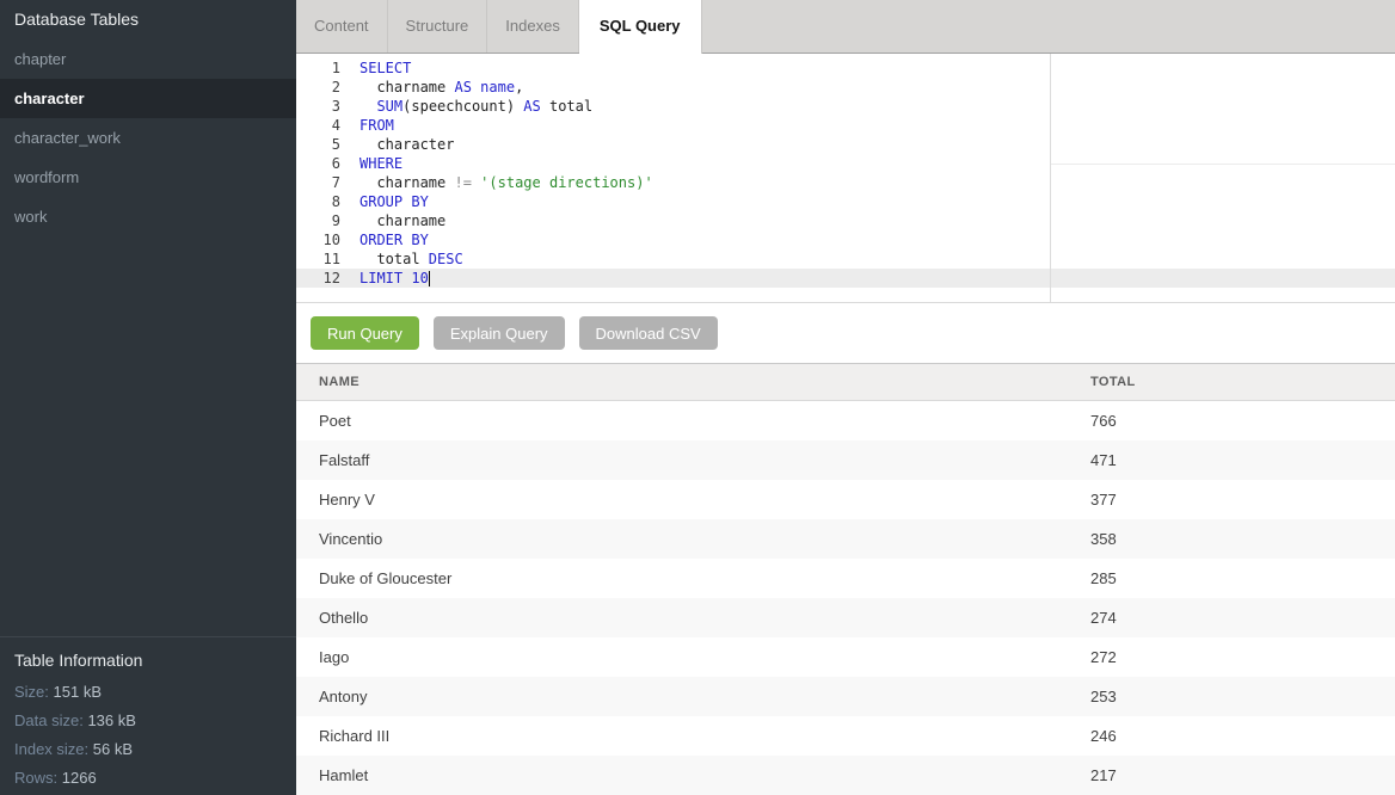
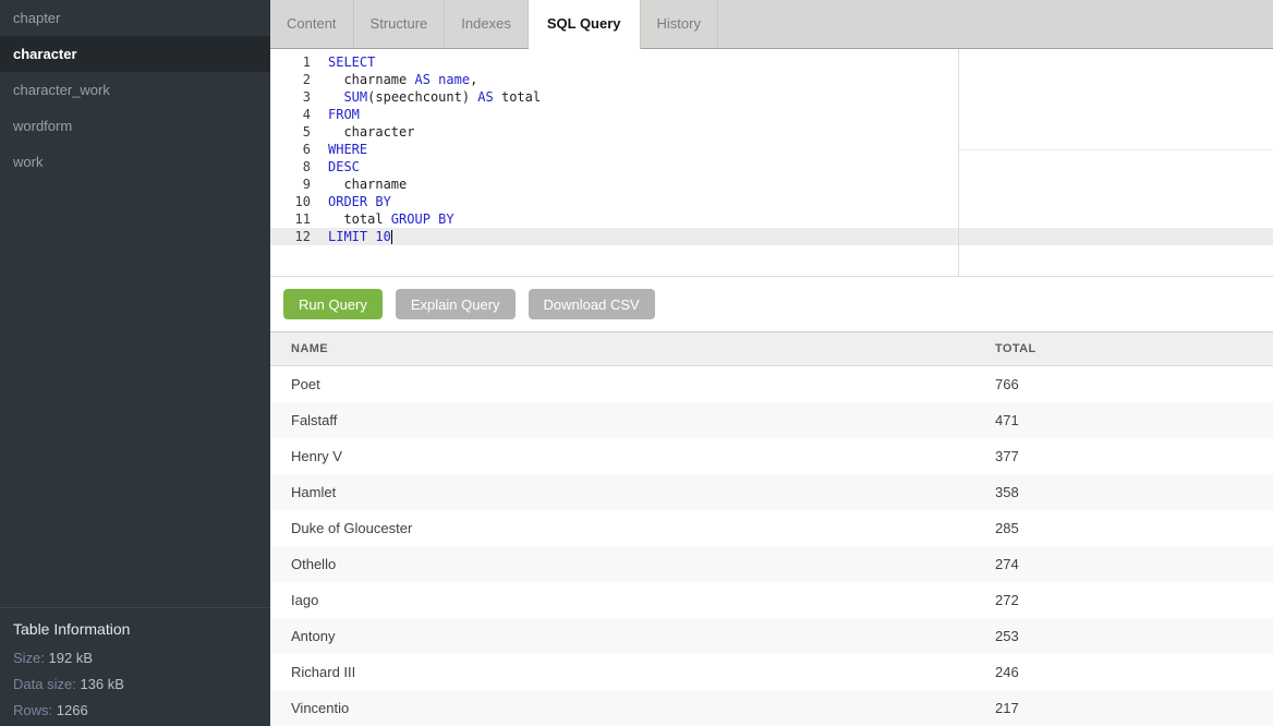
- Database Tables
  chapter
  character
  character_work
  wordform
  work
  Table Information
- Size: 151 kB
+ Size: 192 kB
  Data size: 136 kB
- Index size: 56 kB
  Rows: 1266
  Content
  Structure
  Indexes
  SQL Query
+ History
  1
  SELECT
  2
  charname AS name,
  3
  SUM(speechcount) AS total
  4
  FROM
  5
  character
  6
  WHERE
- 7
- charname != '(stage directions)'
  8
- GROUP BY
+ DESC
  9
  charname
  10
  ORDER BY
  11
- total DESC
+ total GROUP BY
  12
  LIMIT 10
  Run Query
  Explain Query
  Download CSV
  NAME
  TOTAL
  Poet
  766
  Falstaff
  471
  Henry V
  377
- Vincentio
+ Hamlet
  358
  Duke of Gloucester
  285
  Othello
  274
  Iago
  272
  Antony
  253
  Richard III
  246
- Hamlet
+ Vincentio
  217
